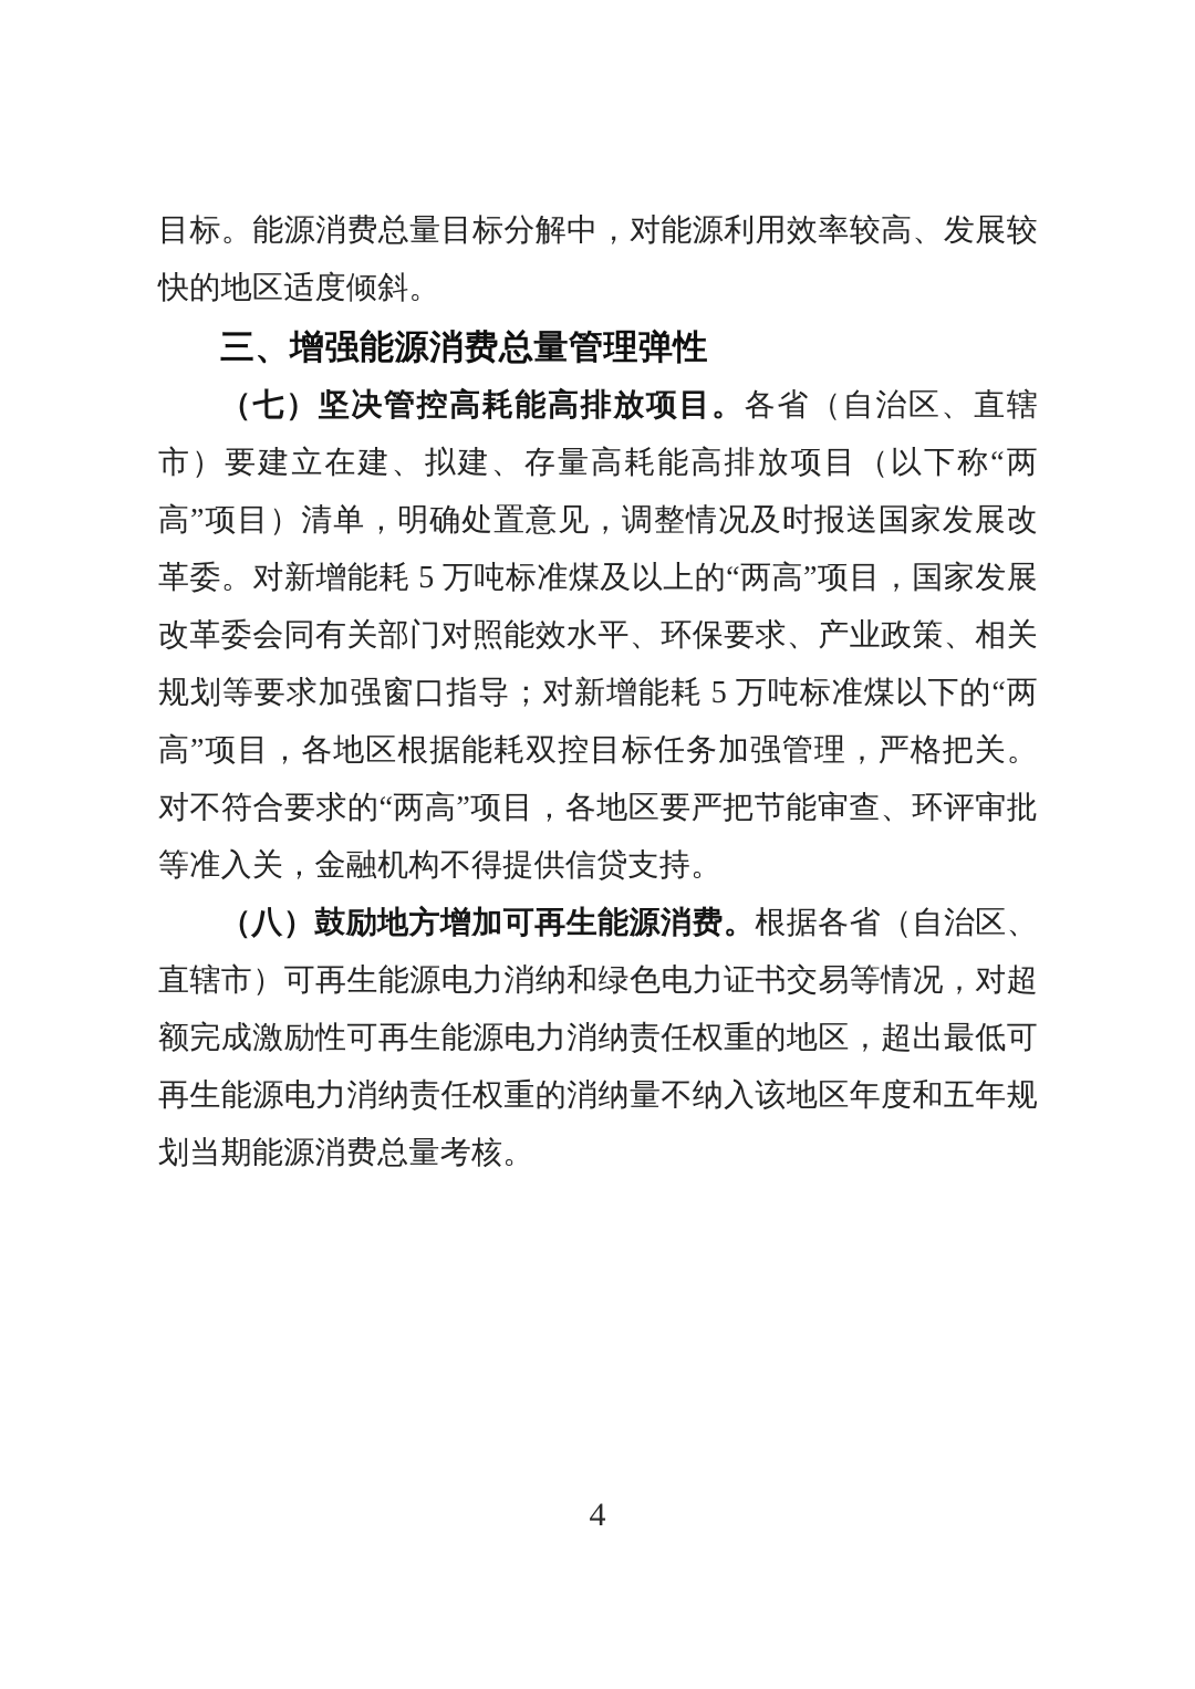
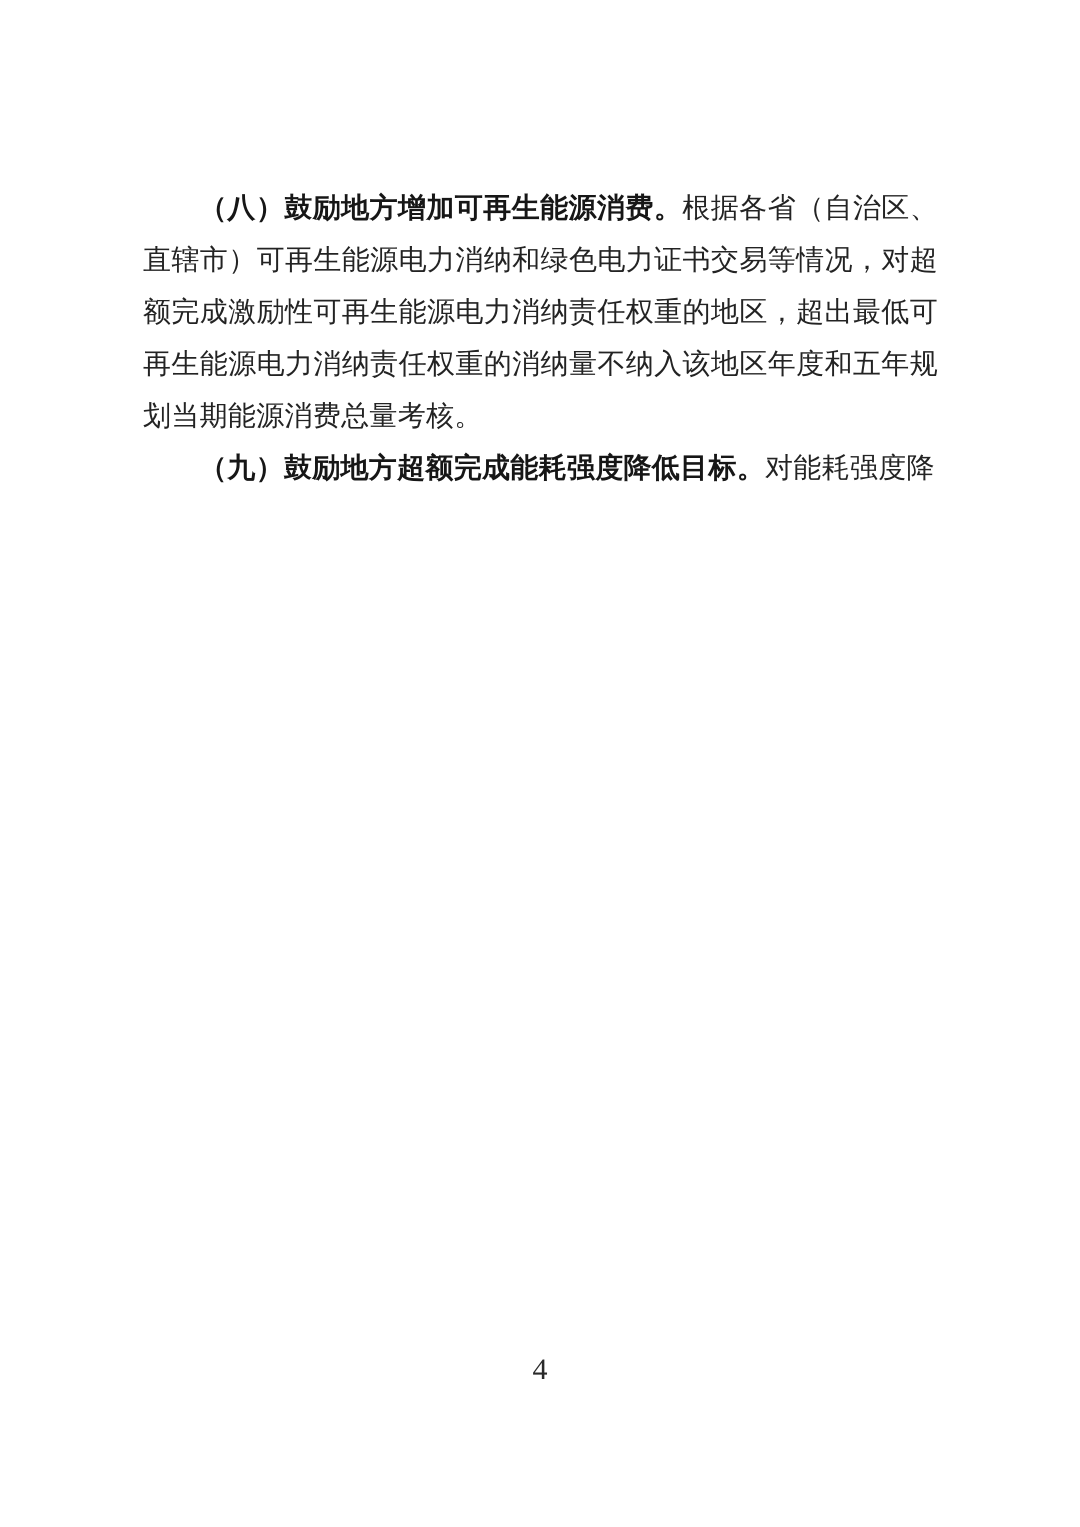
- 目标。能源消费总量目标分解中，对能源利用效率较高、发展较快的地区适度倾斜。
- 三、增强能源消费总量管理弹性
- （七）坚决管控高耗能高排放项目。各省（自治区、直辖市）要建立在建、拟建、存量高耗能高排放项目（以下称“两高”项目）清单，明确处置意见，调整情况及时报送国家发展改革委。对新增能耗 5 万吨标准煤及以上的“两高”项目，国家发展改革委会同有关部门对照能效水平、环保要求、产业政策、相关规划等要求加强窗口指导；对新增能耗 5 万吨标准煤以下的“两高”项目，各地区根据能耗双控目标任务加强管理，严格把关。对不符合要求的“两高”项目，各地区要严把节能审查、环评审批等准入关，金融机构不得提供信贷支持。
  （八）鼓励地方增加可再生能源消费。根据各省（自治区、直辖市）可再生能源电力消纳和绿色电力证书交易等情况，对超额完成激励性可再生能源电力消纳责任权重的地区，超出最低可再生能源电力消纳责任权重的消纳量不纳入该地区年度和五年规划当期能源消费总量考核。
+ （九）鼓励地方超额完成能耗强度降低目标。对能耗强度降
  4
